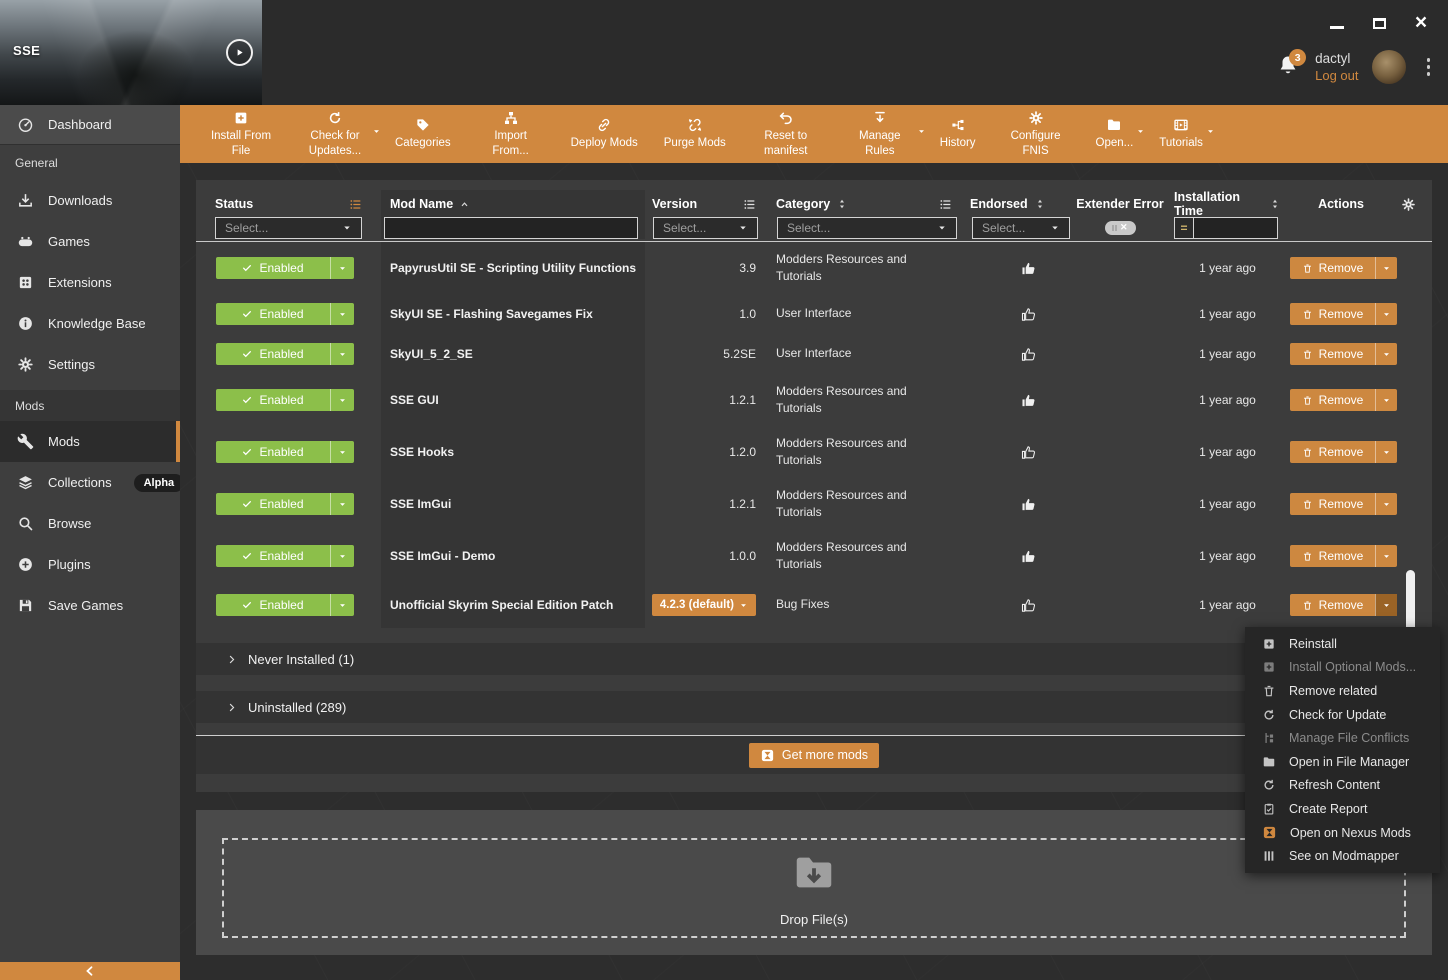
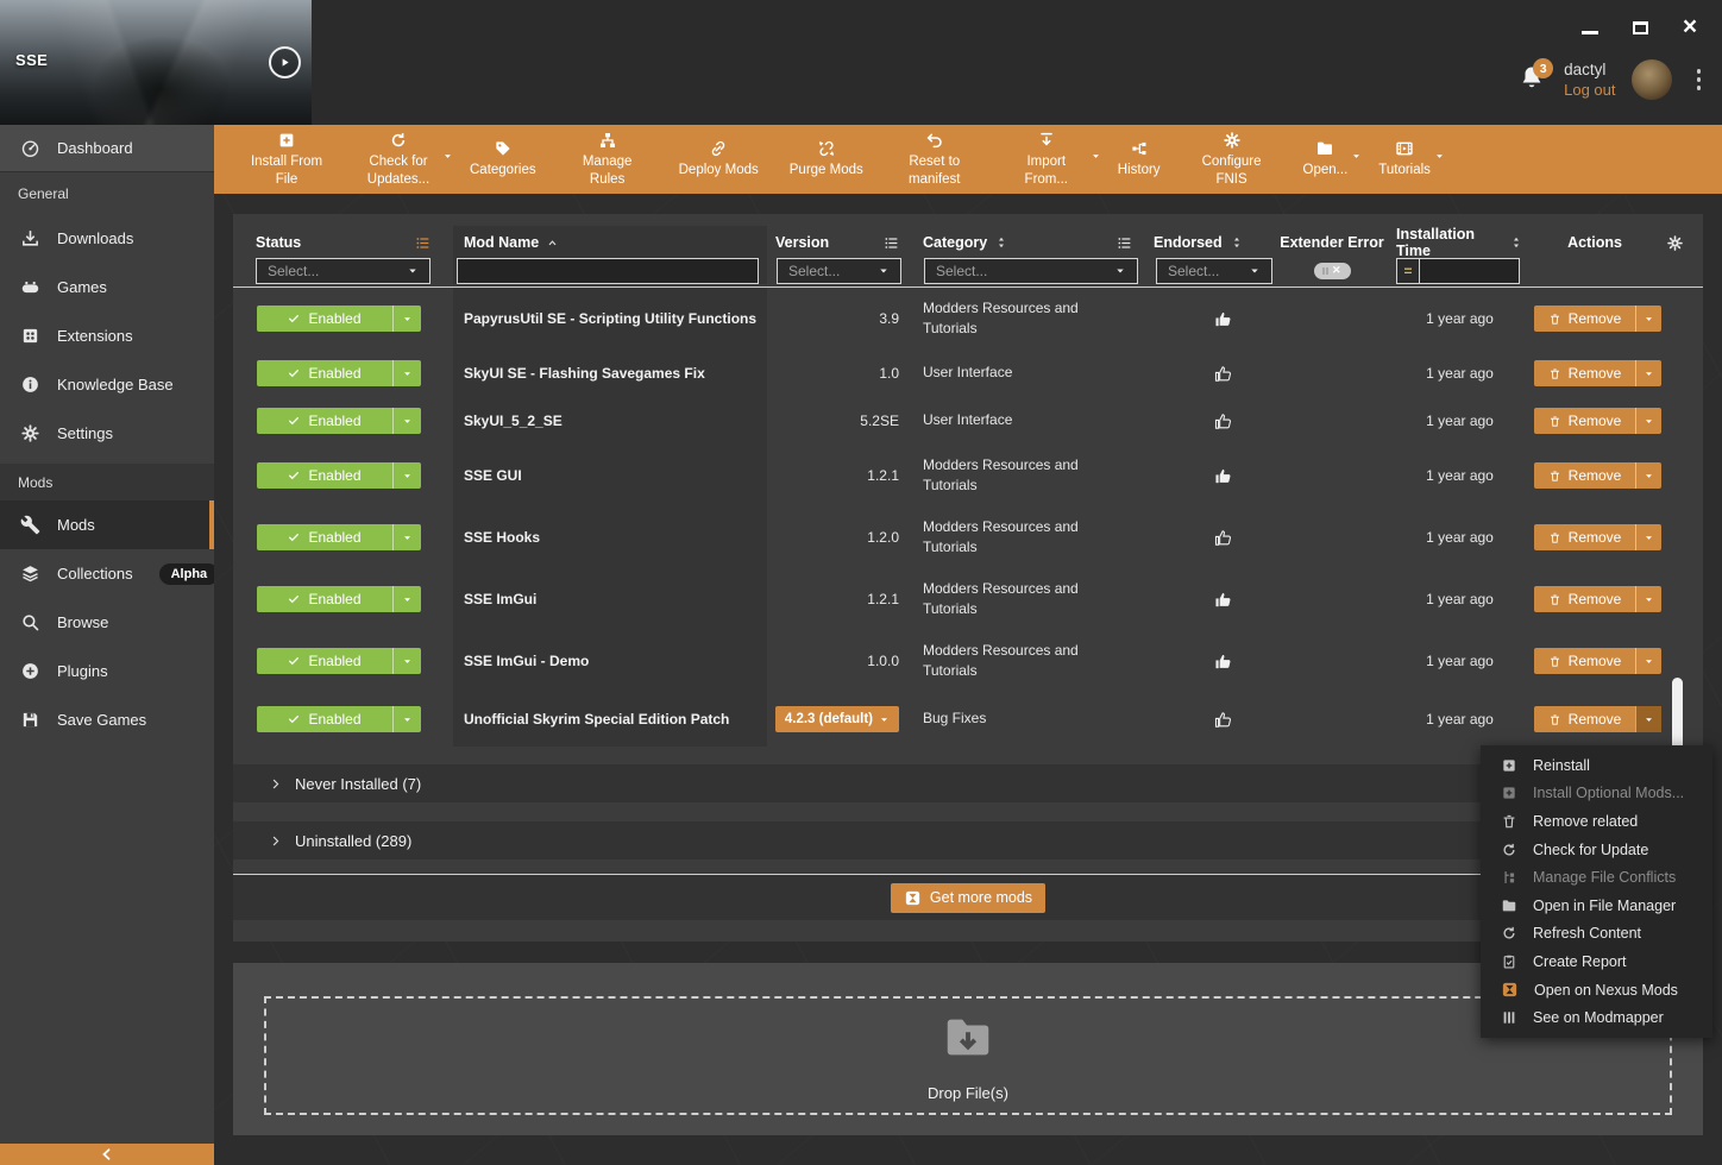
  SSE
  ×
  3
  dactyl
  Log out
  Dashboard
  General
  Downloads
  Games
  Extensions
  Knowledge Base
  Settings
  Mods
  Mods
  Collections
  Alpha
  Browse
  Plugins
  Save Games
  Install From File
  Check for Updates...
  Categories
- Import From...
+ Manage Rules
  Deploy Mods
  Purge Mods
  Reset to manifest
- Manage Rules
+ Import From...
  History
  Configure FNIS
  Open...
  Tutorials
  Status
  Mod Name
  Version
  Category
  Endorsed
  Extender Error
  Installation Time
  Actions
  Select...
  Select...
  Select...
  Select...
  ✕
  =
  Enabled
  PapyrusUtil SE - Scripting Utility Functions
  3.9
  Modders Resources and Tutorials
  1 year ago
  Remove
  Enabled
  SkyUI SE - Flashing Savegames Fix
  1.0
  User Interface
  1 year ago
  Remove
  Enabled
  SkyUI_5_2_SE
  5.2SE
  User Interface
  1 year ago
  Remove
  Enabled
  SSE GUI
  1.2.1
  Modders Resources and Tutorials
  1 year ago
  Remove
  Enabled
  SSE Hooks
  1.2.0
  Modders Resources and Tutorials
  1 year ago
  Remove
  Enabled
  SSE ImGui
  1.2.1
  Modders Resources and Tutorials
  1 year ago
  Remove
  Enabled
  SSE ImGui - Demo
  1.0.0
  Modders Resources and Tutorials
  1 year ago
  Remove
  Enabled
  Unofficial Skyrim Special Edition Patch
  4.2.3 (default)
  Bug Fixes
  1 year ago
  Remove
- Never Installed (1)
+ Never Installed (7)
  Uninstalled (289)
  Get more mods
  Drop File(s)
  Reinstall
  Install Optional Mods...
  Remove related
  Check for Update
  Manage File Conflicts
  Open in File Manager
  Refresh Content
  Create Report
  Open on Nexus Mods
  See on Modmapper
